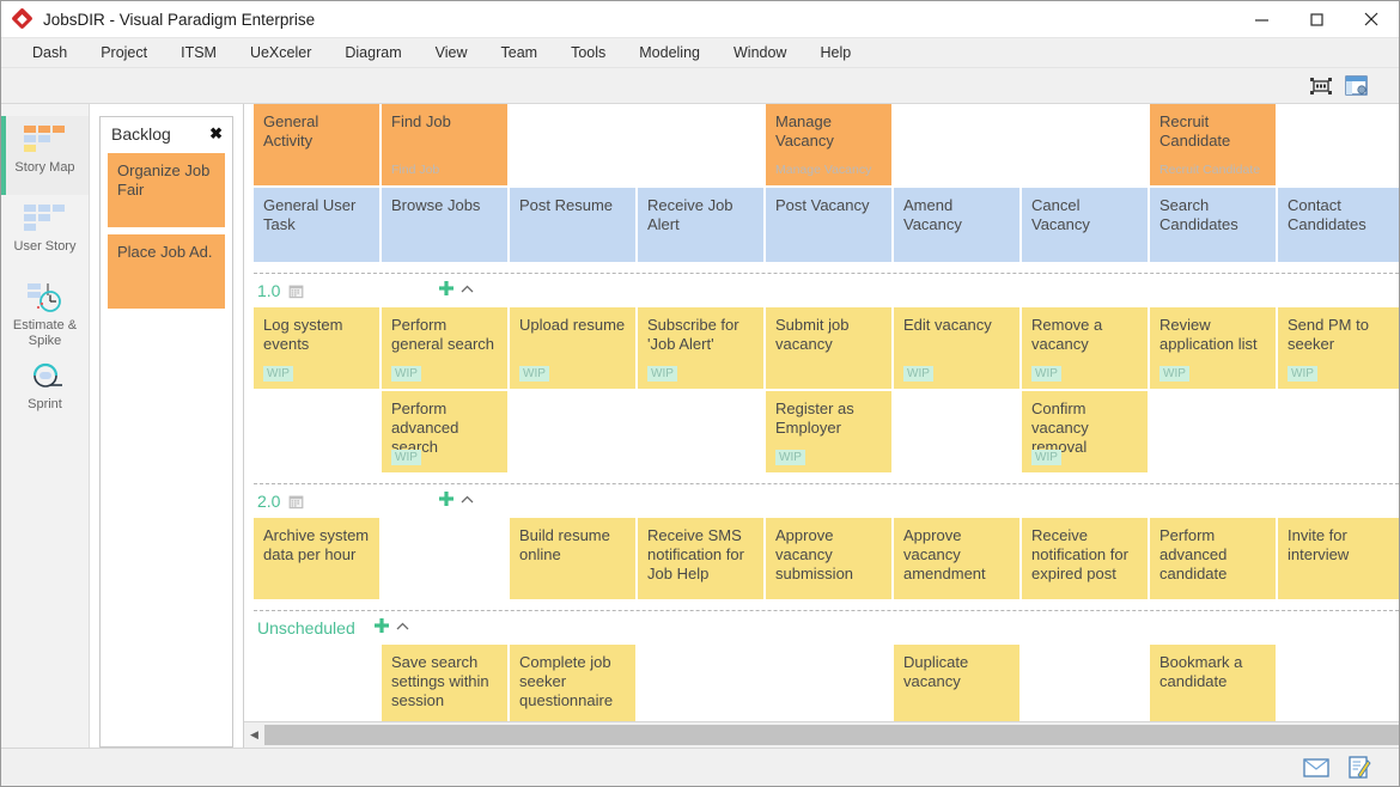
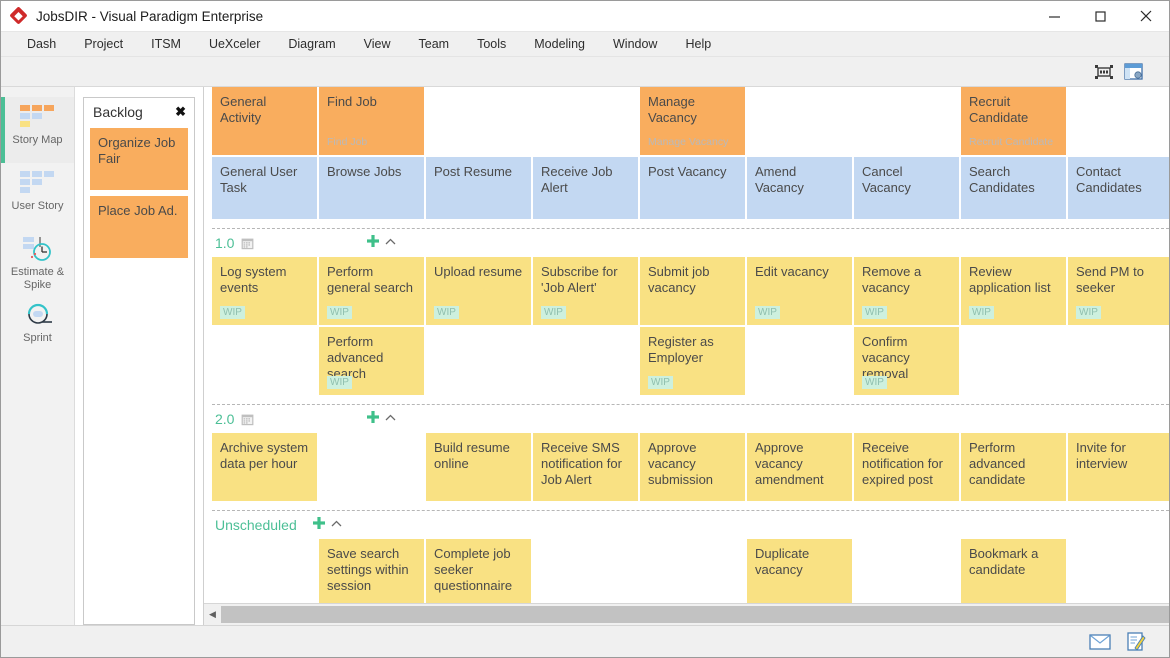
  JobsDIR - Visual Paradigm Enterprise
  Dash
  Project
  ITSM
  UeXceler
  Diagram
  View
  Team
  Tools
  Modeling
  Window
  Help
  Story Map
  User Story
  Estimate & Spike
  Sprint
  Backlog
  ✖
  Organize Job Fair
  Place Job Ad.
  General Activity
  Find Job
  Find Job
  Manage Vacancy
  Manage Vacancy
  Recruit Candidate
  Recruit Candidate
  General User Task
  Browse Jobs
  Post Resume
  Receive Job Alert
  Post Vacancy
  Amend Vacancy
  Cancel Vacancy
  Search Candidates
  Contact Candidates
  1.0
  Log system events
  WIP
  Perform general search
  WIP
  Upload resume
  WIP
  Subscribe for 'Job Alert'
  WIP
  Submit job vacancy
  Edit vacancy
  WIP
  Remove a vacancy
  WIP
  Review application list
  WIP
  Send PM to seeker
  WIP
  Perform advanced search
  WIP
  Register as Employer
  WIP
  Confirm vacancy removal
  WIP
  2.0
  Archive system data per hour
  Build resume online
- Receive SMS notification for Job Help
+ Receive SMS notification for Job Alert
  Approve vacancy submission
  Approve vacancy amendment
  Receive notification for expired post
  Perform advanced candidate
  Invite for interview
  Unscheduled
  Save search settings within session
  Complete job seeker questionnaire
  Duplicate vacancy
  Bookmark a candidate
  ◀
